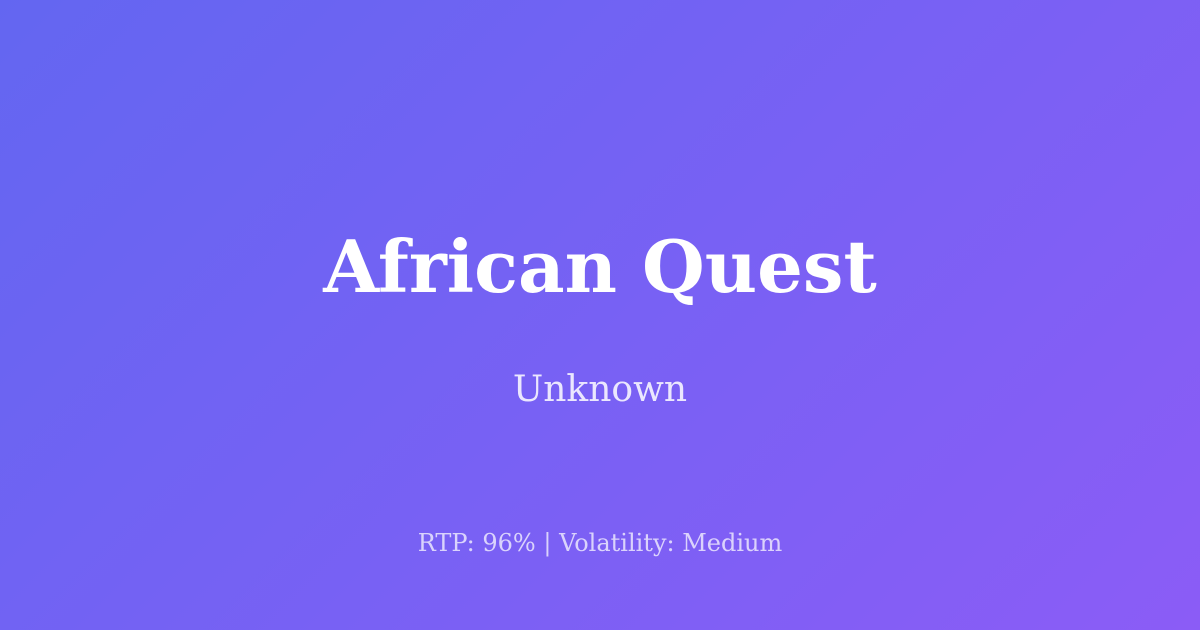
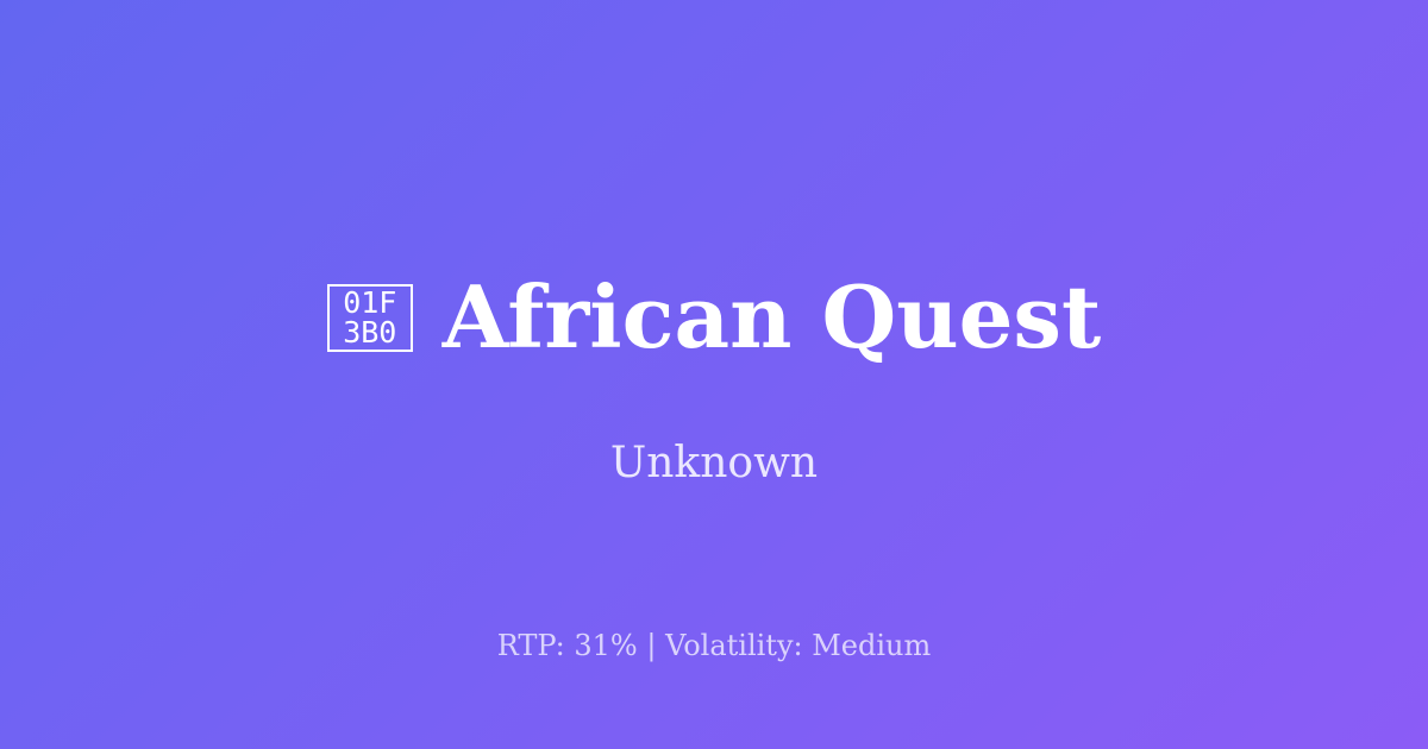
+ 01F
+ 3B0
  African Quest
  Unknown
- RTP: 96% | Volatility: Medium
+ RTP: 31% | Volatility: Medium
